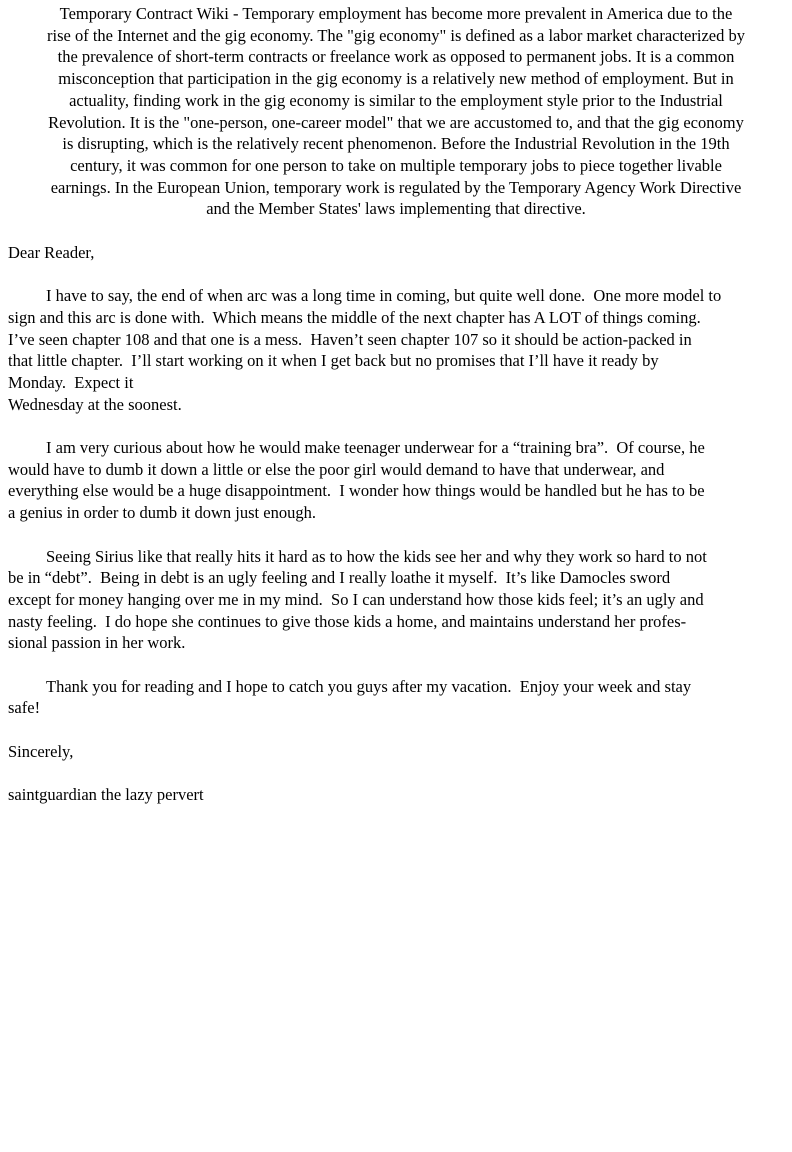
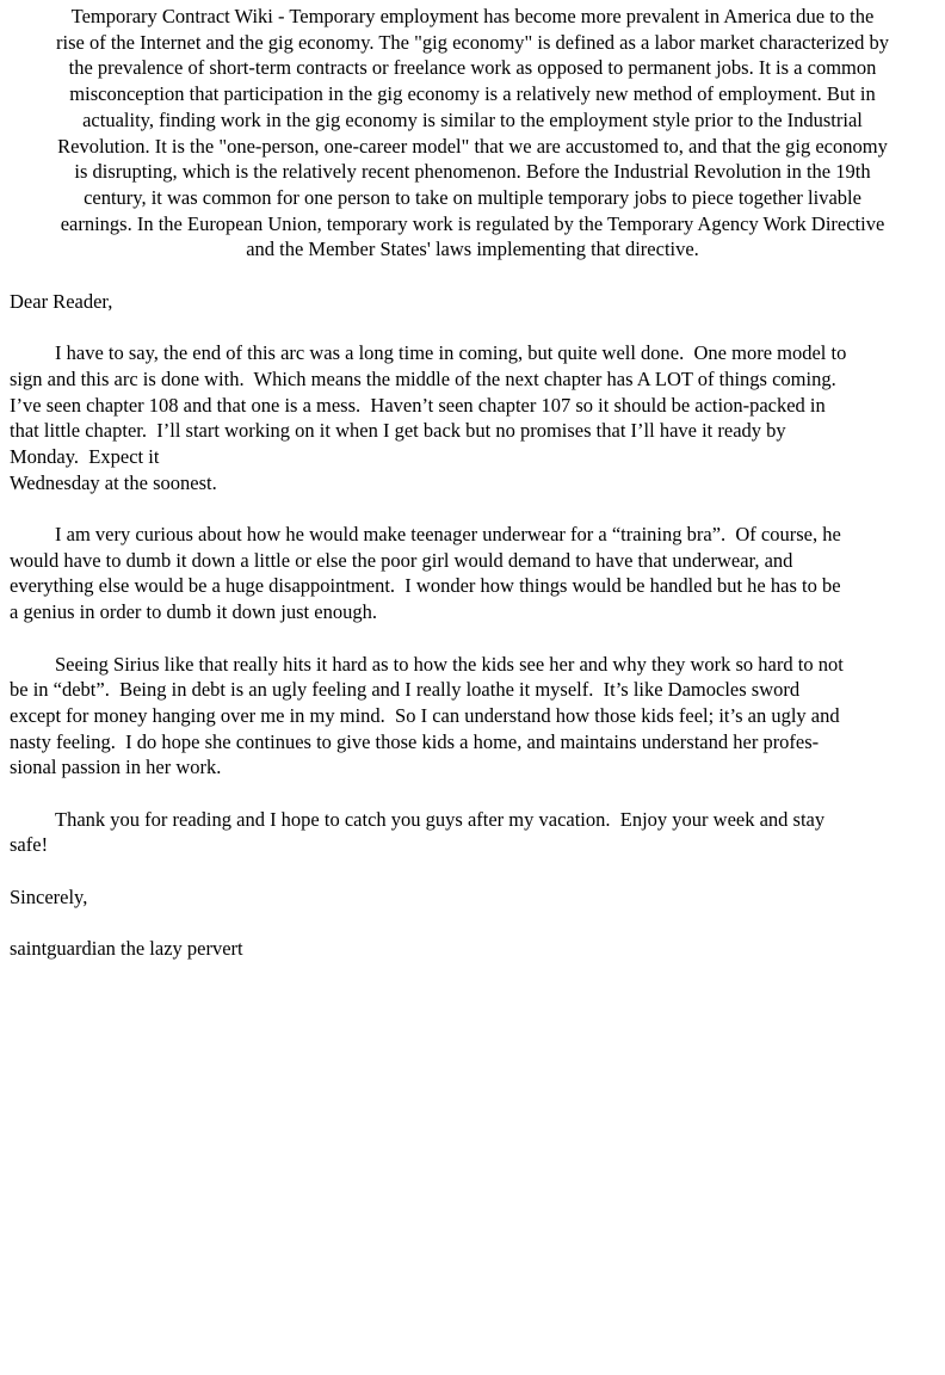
  Temporary Contract Wiki - Temporary employment has become more prevalent in America due to the
  rise of the Internet and the gig economy. The "gig economy" is defined as a labor market characterized by
  the prevalence of short-term contracts or freelance work as opposed to permanent jobs. It is a common
  misconception that participation in the gig economy is a relatively new method of employment. But in
  actuality, finding work in the gig economy is similar to the employment style prior to the Industrial
  Revolution. It is the "one-person, one-career model" that we are accustomed to, and that the gig economy
  is disrupting, which is the relatively recent phenomenon. Before the Industrial Revolution in the 19th
  century, it was common for one person to take on multiple temporary jobs to piece together livable
  earnings. In the European Union, temporary work is regulated by the Temporary Agency Work Directive
  and the Member States' laws implementing that directive.
  Dear Reader,
- I have to say, the end of when arc was a long time in coming, but quite well done. One more model to
+ I have to say, the end of this arc was a long time in coming, but quite well done. One more model to
  sign and this arc is done with. Which means the middle of the next chapter has A LOT of things coming.
  I’ve seen chapter 108 and that one is a mess. Haven’t seen chapter 107 so it should be action-packed in
  that little chapter. I’ll start working on it when I get back but no promises that I’ll have it ready by
  Monday. Expect it
  Wednesday at the soonest.
  I am very curious about how he would make teenager underwear for a “training bra”. Of course, he
  would have to dumb it down a little or else the poor girl would demand to have that underwear, and
  everything else would be a huge disappointment. I wonder how things would be handled but he has to be
  a genius in order to dumb it down just enough.
  Seeing Sirius like that really hits it hard as to how the kids see her and why they work so hard to not
  be in “debt”. Being in debt is an ugly feeling and I really loathe it myself. It’s like Damocles sword
  except for money hanging over me in my mind. So I can understand how those kids feel; it’s an ugly and
  nasty feeling. I do hope she continues to give those kids a home, and maintains understand her profes-
  sional passion in her work.
  Thank you for reading and I hope to catch you guys after my vacation. Enjoy your week and stay
  safe!
  Sincerely,
  saintguardian the lazy pervert
